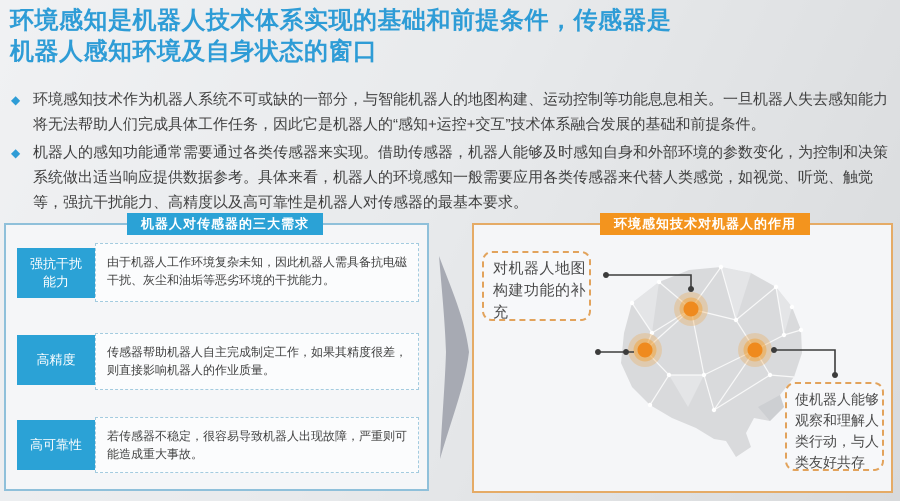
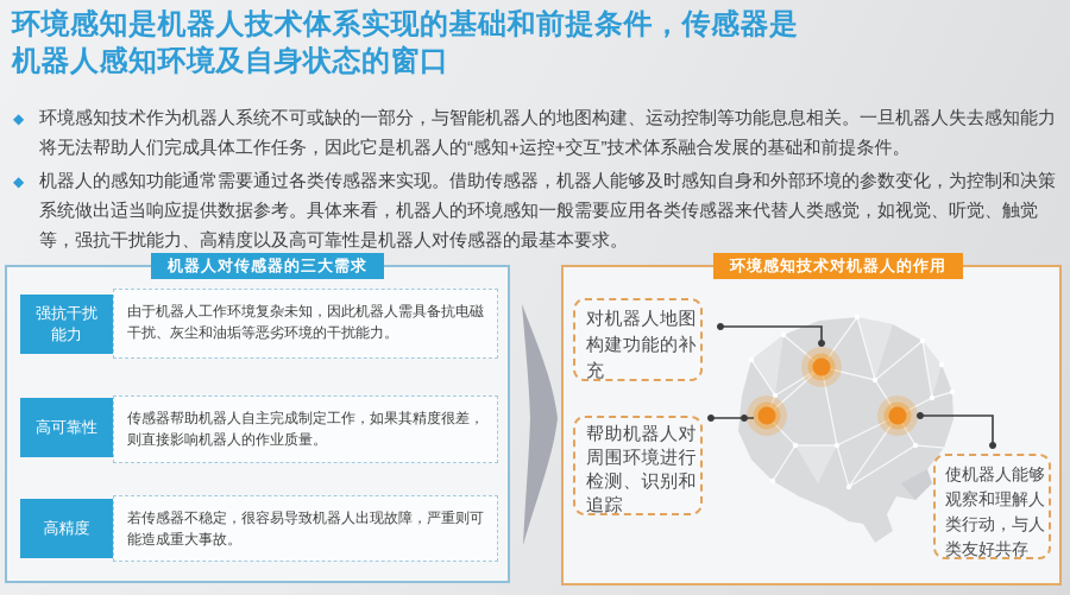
  环境感知是机器人技术体系实现的基础和前提条件，传感器是
  机器人感知环境及自身状态的窗口
  ◆
  环境感知技术作为机器人系统不可或缺的一部分，与智能机器人的地图构建、运动控制等功能息息相关。一旦机器人失去感知能力将无法帮助人们完成具体工作任务，因此它是机器人的“感知+运控+交互”技术体系融合发展的基础和前提条件。
  ◆
  机器人的感知功能通常需要通过各类传感器来实现。借助传感器，机器人能够及时感知自身和外部环境的参数变化，为控制和决策系统做出适当响应提供数据参考。具体来看，机器人的环境感知一般需要应用各类传感器来代替人类感觉，如视觉、听觉、触觉等，强抗干扰能力、高精度以及高可靠性是机器人对传感器的最基本要求。
  机器人对传感器的三大需求
  强抗干扰能力
  由于机器人工作环境复杂未知，因此机器人需具备抗电磁干扰、灰尘和油垢等恶劣环境的干扰能力。
- 高精度
+ 高可靠性
  传感器帮助机器人自主完成制定工作，如果其精度很差，则直接影响机器人的作业质量。
- 高可靠性
+ 高精度
  若传感器不稳定，很容易导致机器人出现故障，严重则可能造成重大事故。
  环境感知技术对机器人的作用
  对机器人地图构建功能的补充
+ 帮助机器人对周围环境进行检测、识别和追踪
  使机器人能够观察和理解人类行动，与人类友好共存
